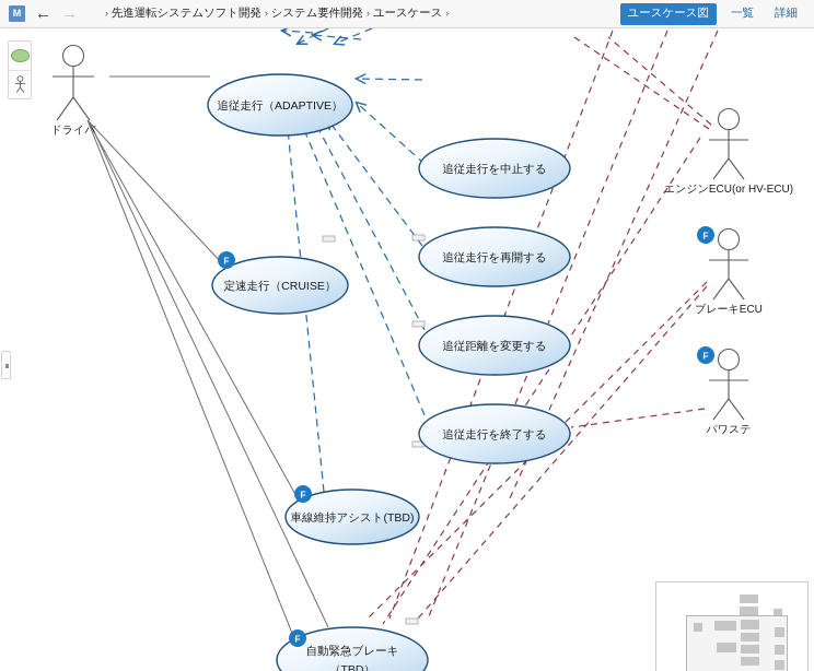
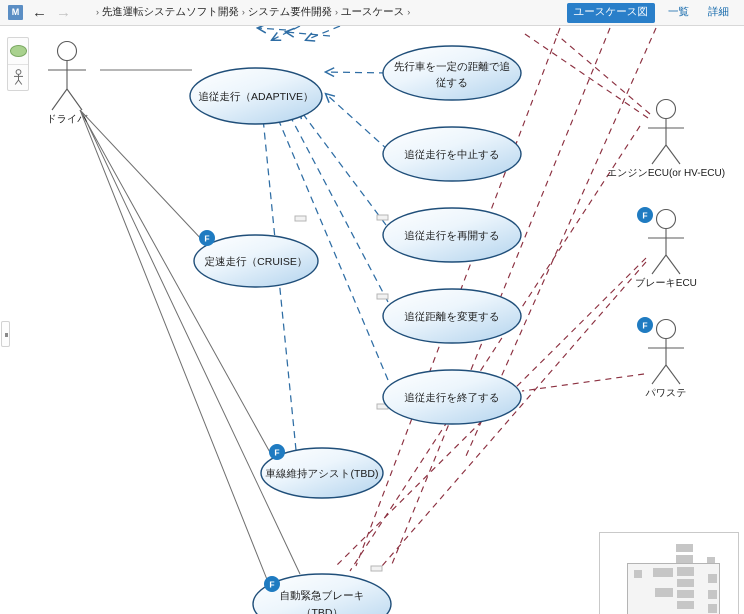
  M
  ←
  →
  › 先進運転システムソフト開発 › システム要件開発 › ユースケース ›
  ユースケース図
  一覧
  詳細
  追従走行（ADAPTIVE）
+ 先行車を一定の距離で追
+ 従する
  追従走行を中止する
  追従走行を再開する
  追従距離を変更する
  追従走行を終了する
  定速走行（CRUISE）
  F
  車線維持アシスト(TBD)
  F
  自動緊急ブレーキ
  （TBD）
  F
  ドライバ
  エンジンECU(or HV-ECU)
  ブレーキECU
  F
  パワステ
  F
